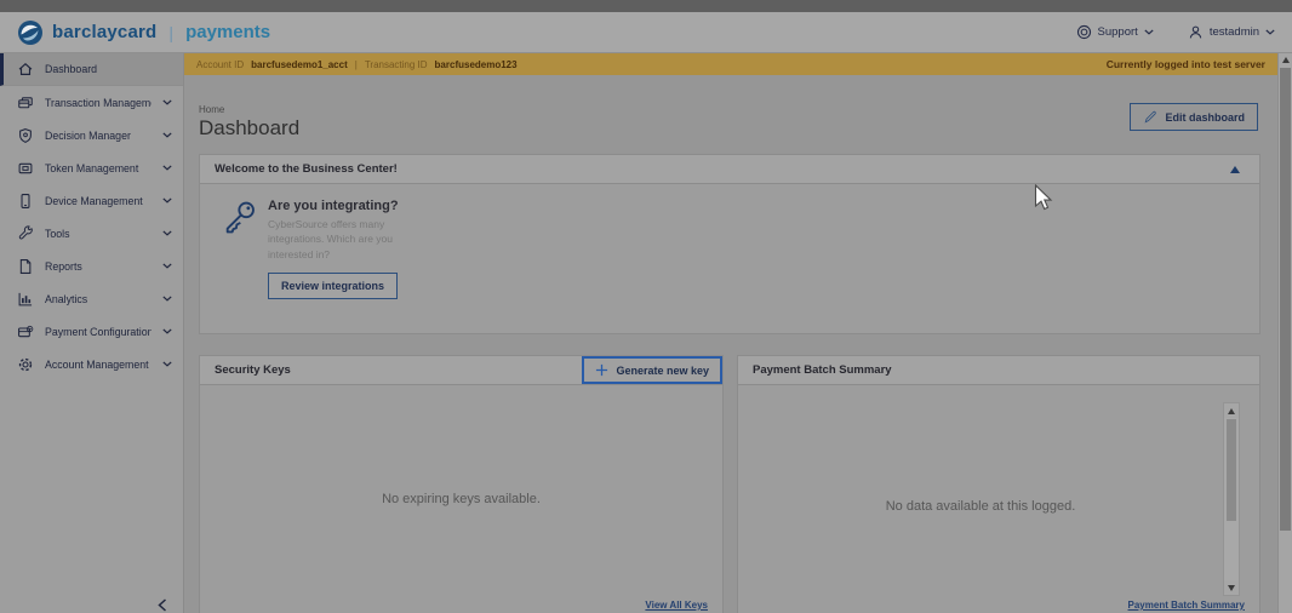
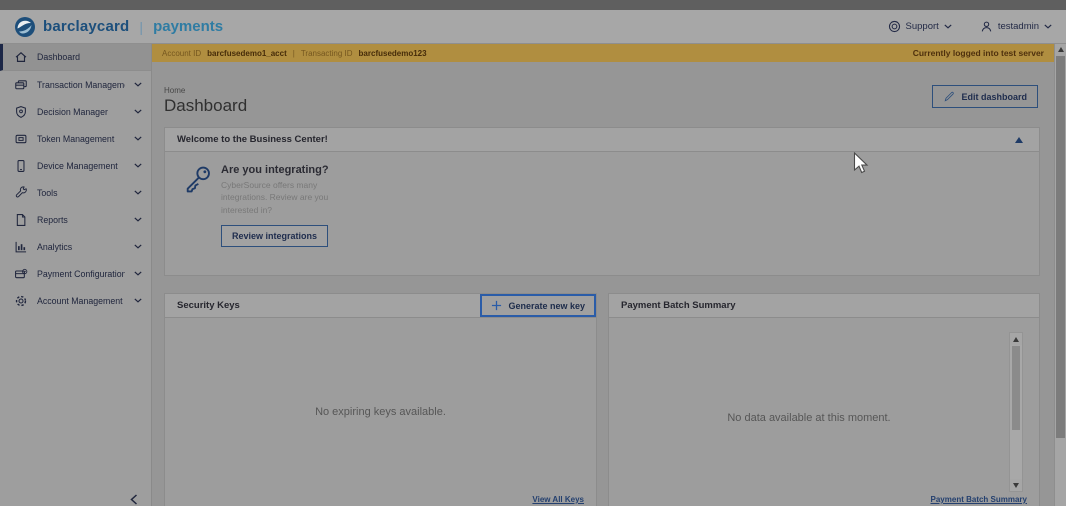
  barclaycard
  |
  payments
  Support
  testadmin
  Dashboard
  Transaction Managem
  Decision Manager
  Token Management
  Device Management
  Tools
  Reports
  Analytics
  Payment Configuration
  Account Management
  Account ID
  barcfusedemo1_acct
  |
  Transacting ID
  barcfusedemo123
  Currently logged into test server
  Home
  Dashboard
  Edit dashboard
  Welcome to the Business Center!
  Are you integrating?
- CyberSource offers many integrations. Which are you interested in?
+ CyberSource offers many integrations. Review are you interested in?
  Review integrations
  Security Keys
  Generate new key
  No expiring keys available.
  View All Keys
  Payment Batch Summary
- No data available at this logged.
+ No data available at this moment.
  Payment Batch Summary
